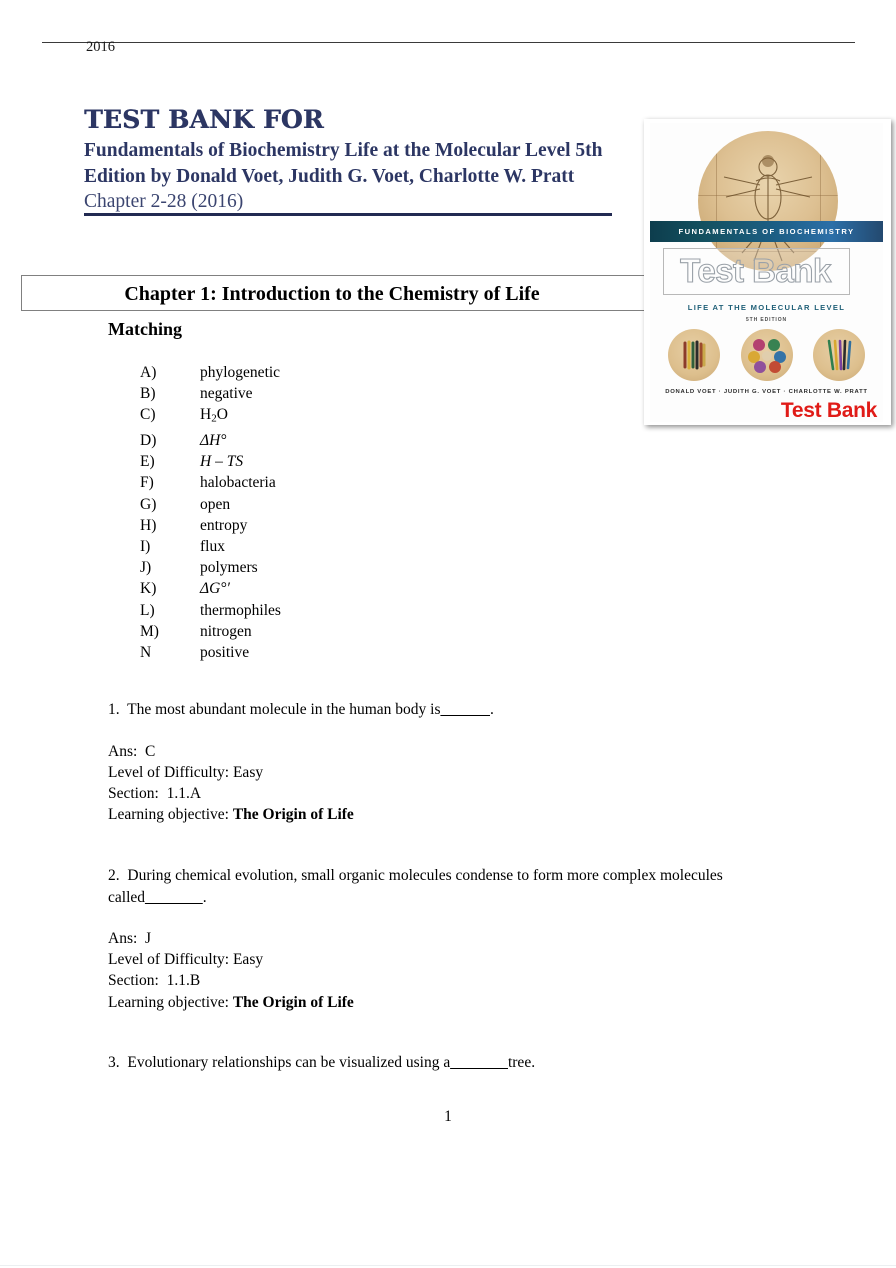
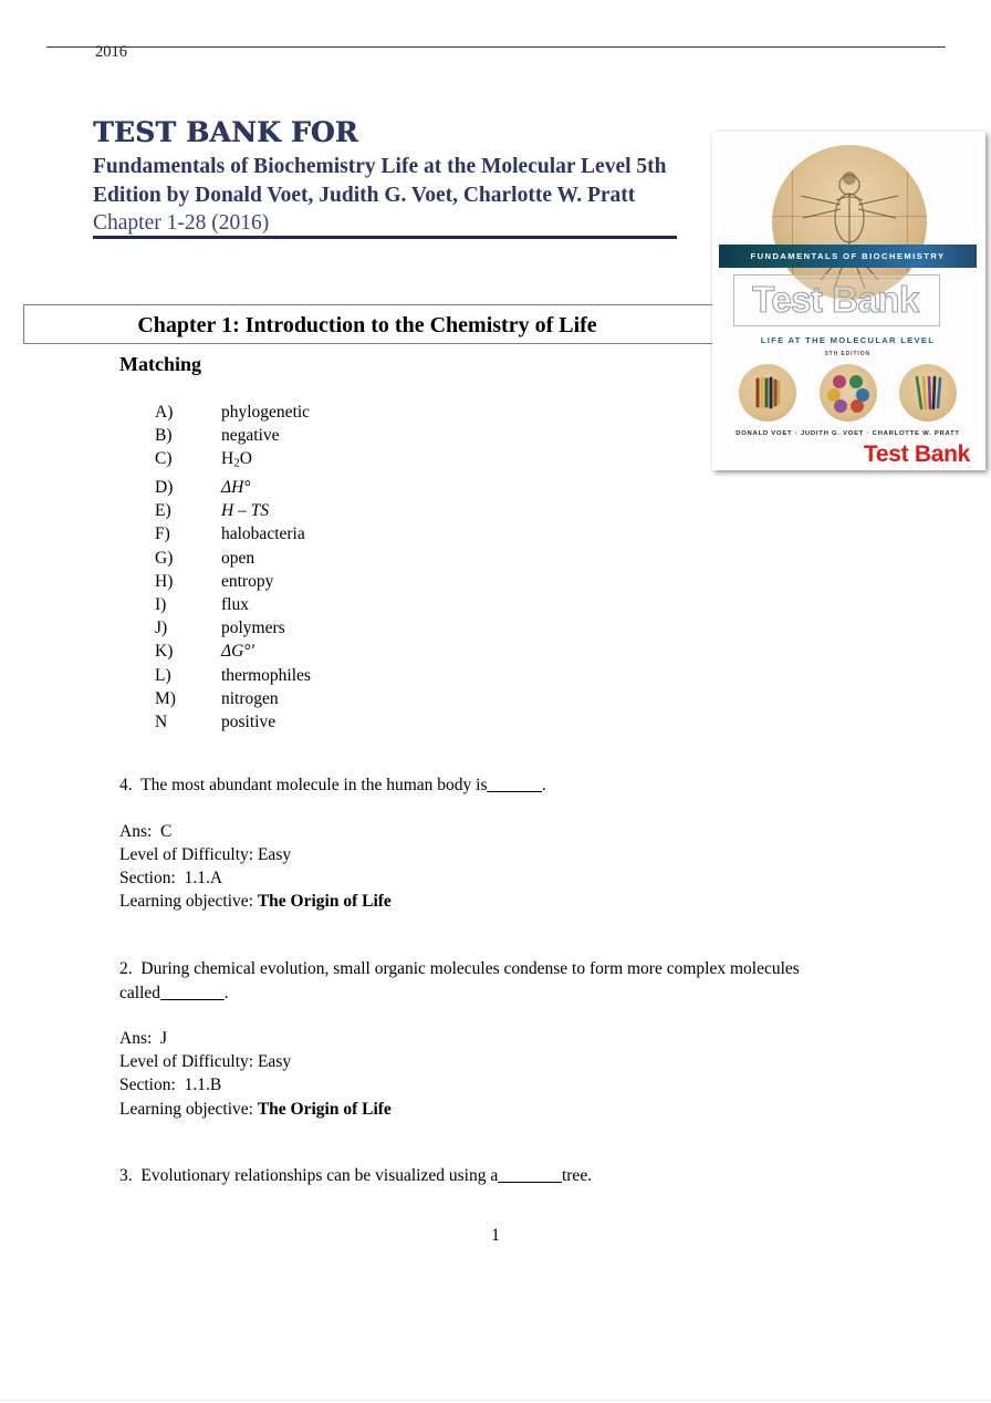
  2016
  TEST BANK FOR
- Fundamentals of Biochemistry Life at the Molecular Level 5th Edition by Donald Voet, Judith G. Voet, Charlotte W. Pratt Chapter 2-28 (2016)
+ Fundamentals of Biochemistry Life at the Molecular Level 5th Edition by Donald Voet, Judith G. Voet, Charlotte W. Pratt Chapter 1-28 (2016)
  Chapter 1: Introduction to the Chemistry of Life
  Matching
  A)
  phylogenetic
  B)
  negative
  C)
  H2O
  D)
  ΔH°
  E)
  H – TS
  F)
  halobacteria
  G)
  open
  H)
  entropy
  I)
  flux
  J)
  polymers
  K)
  ΔG°′
  L)
  thermophiles
  M)
  nitrogen
  N
  positive
- 1. The most abundant molecule in the human body is______.
+ 4. The most abundant molecule in the human body is______.
  Ans: C
  Level of Difficulty: Easy
  Section: 1.1.A
  Learning objective: The Origin of Life
  2. During chemical evolution, small organic molecules condense to form more complex molecules called_______.
  Ans: J
  Level of Difficulty: Easy
  Section: 1.1.B
  Learning objective: The Origin of Life
  3. Evolutionary relationships can be visualized using a_______tree.
  1
  FUNDAMENTALS OF BIOCHEMISTRY
  Test Bank
  LIFE AT THE MOLECULAR LEVEL
  Test Bank
